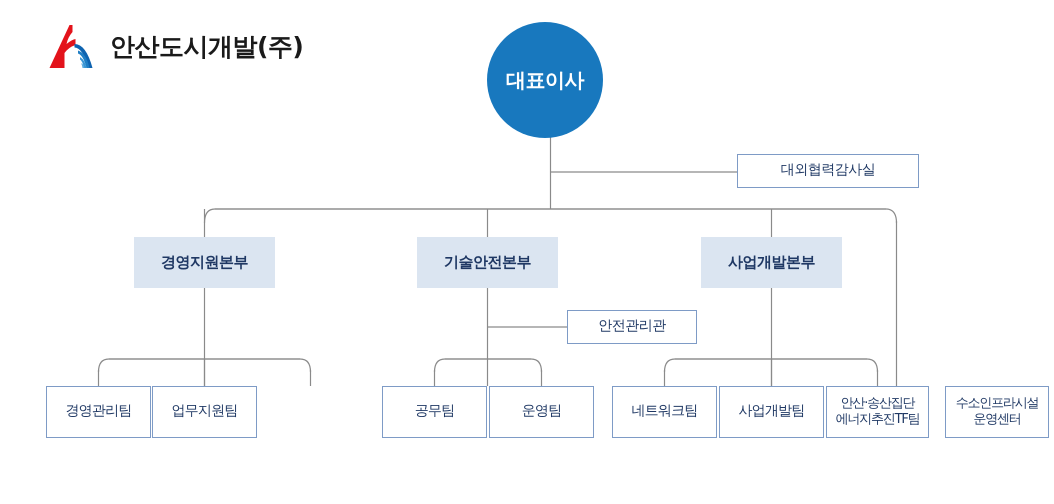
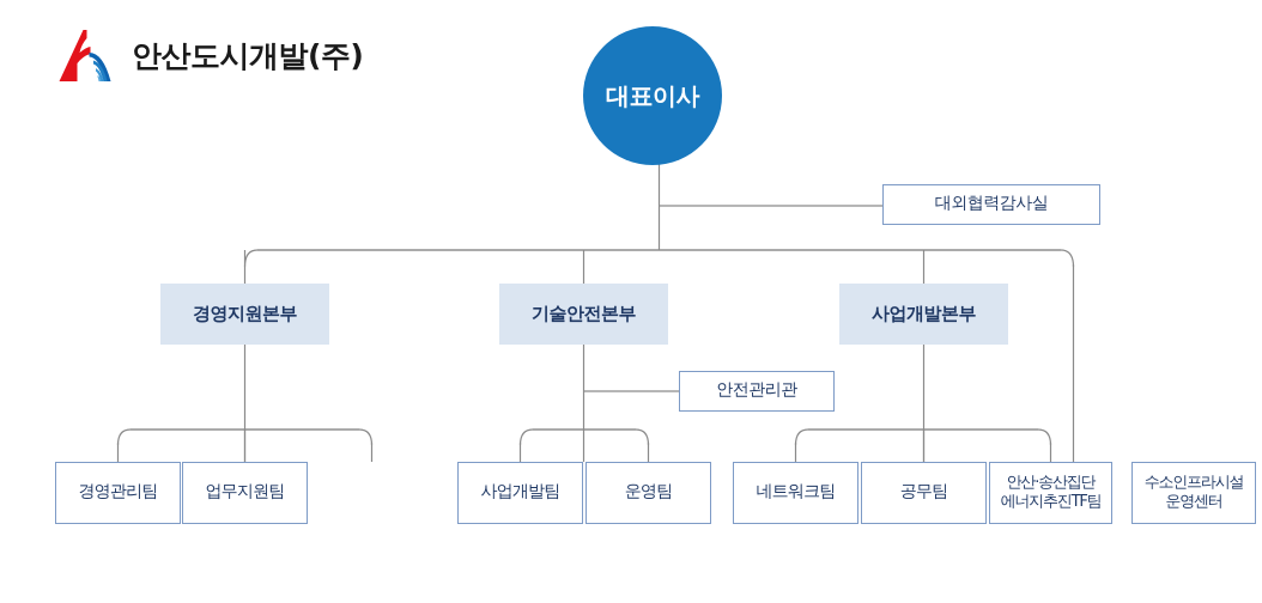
  안산도시개발(주)
  대표이사
  대외협력감사실
  경영지원본부
  기술안전본부
  사업개발본부
  안전관리관
  경영관리팀
  업무지원팀
- 공무팀
+ 사업개발팀
  운영팀
  네트워크팀
- 사업개발팀
+ 공무팀
  안산·송산집단
  에너지추진TF팀
  수소인프라시설
  운영센터
